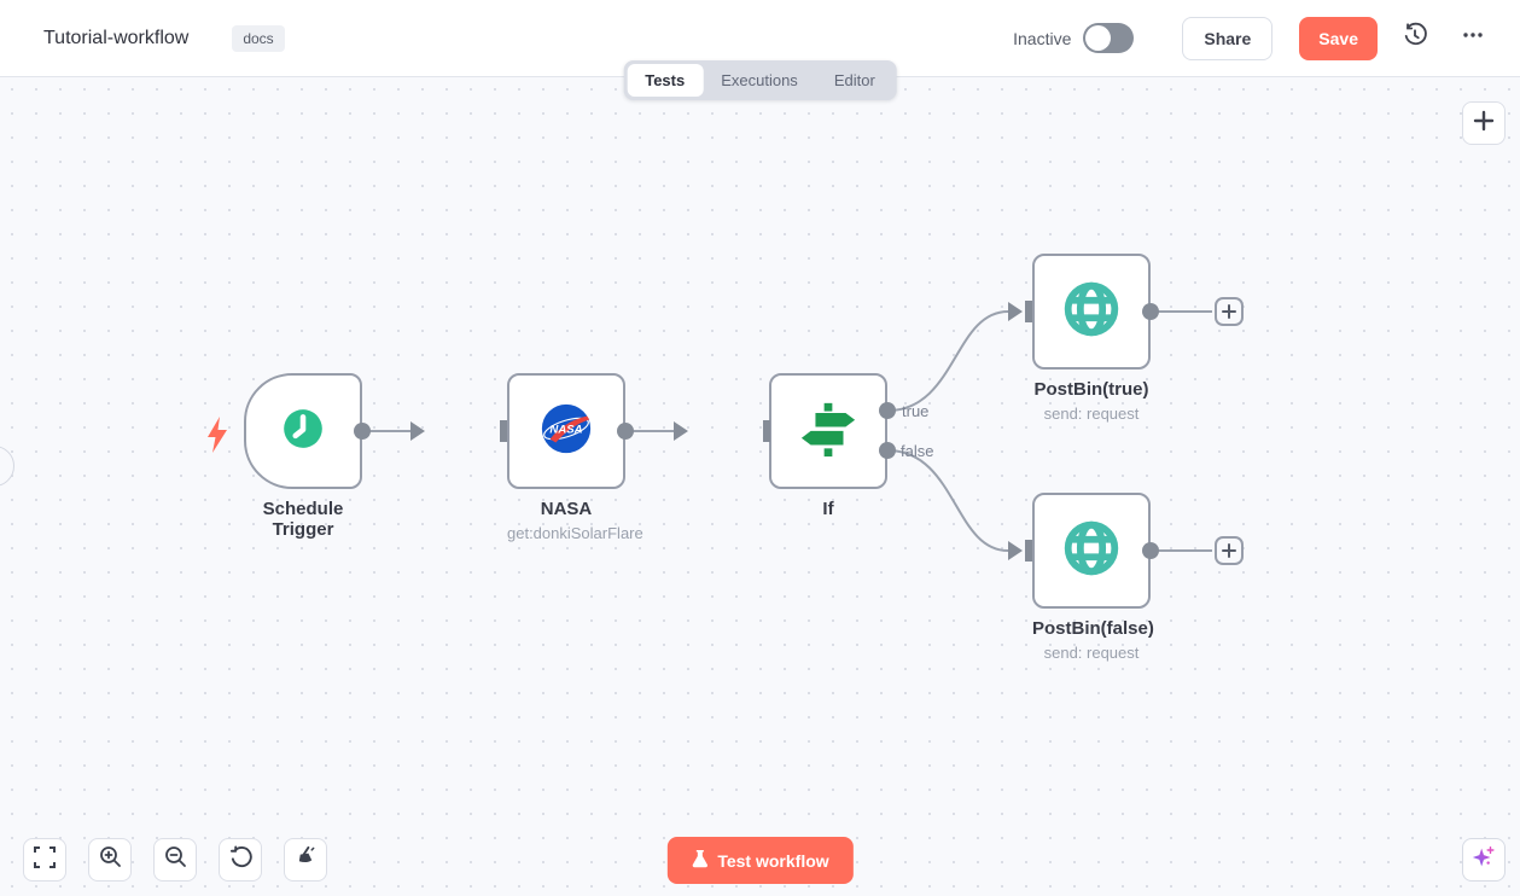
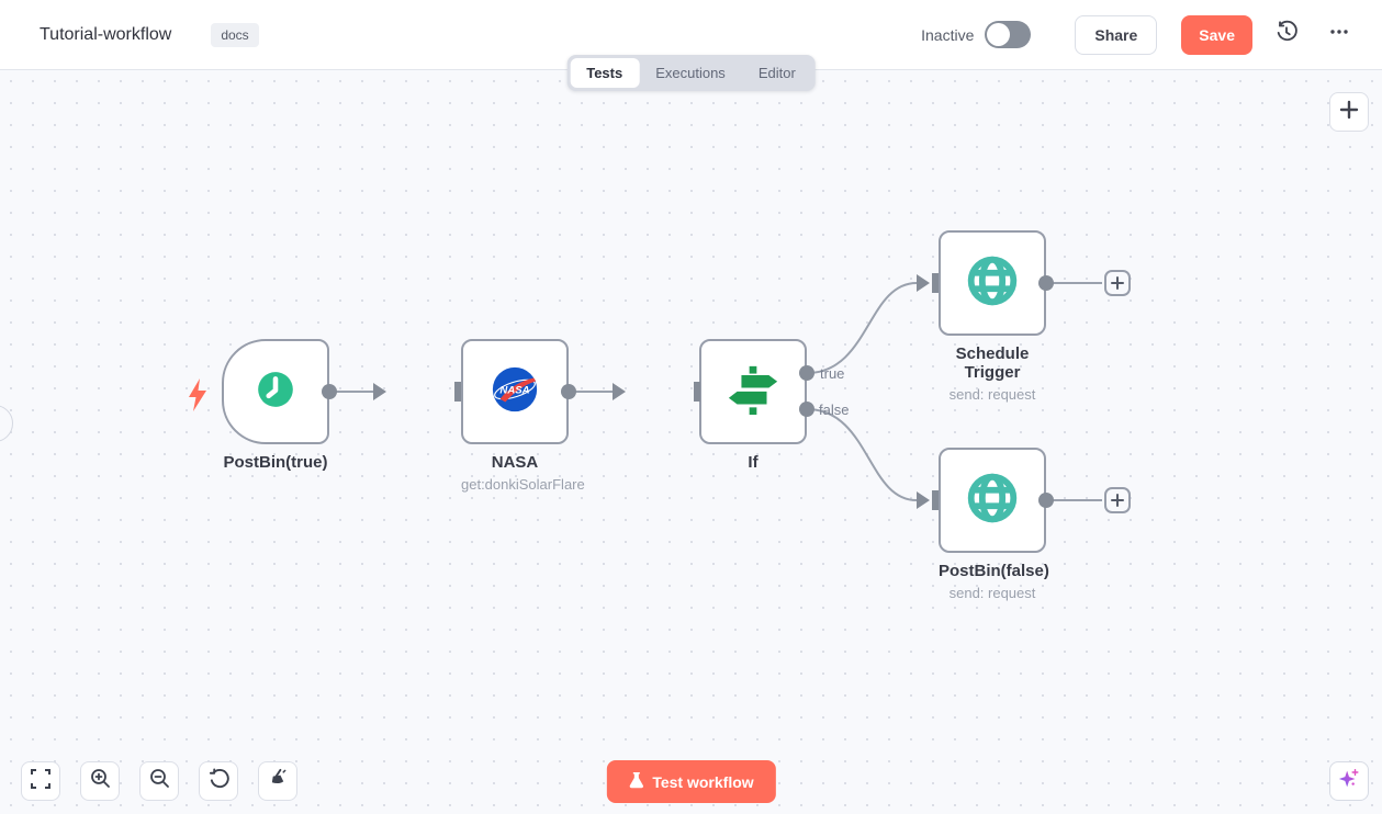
  Tutorial-workflow
  docs
  Inactive
  Share
  Save
  Tests
  Executions
  Editor
  true
  false
- Schedule Trigger
+ PostBin(true)
  NASA
  NASA
  get:donkiSolarFla
  If
- PostBin(true)
+ Schedule Trigger
  send: request
  PostBin(false
  send: request
  Test workflow
